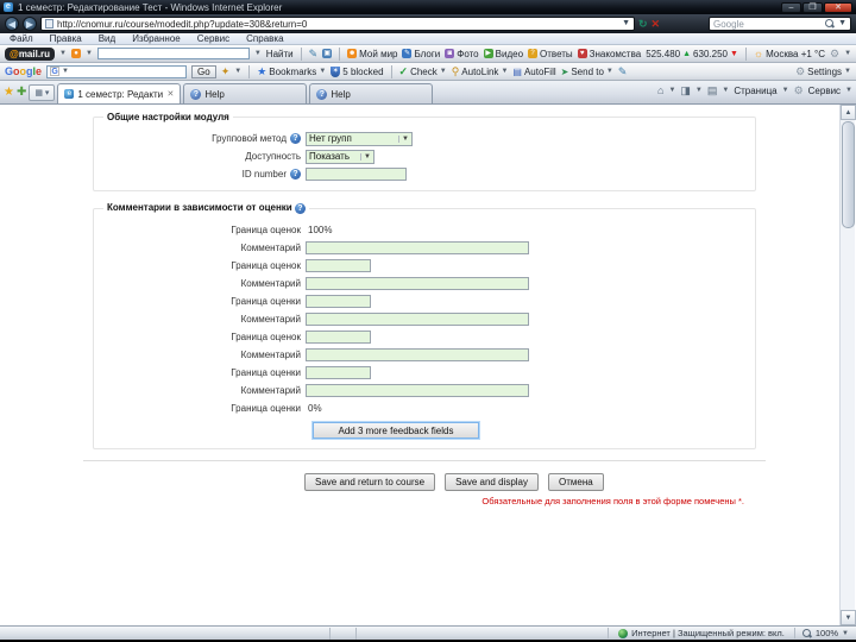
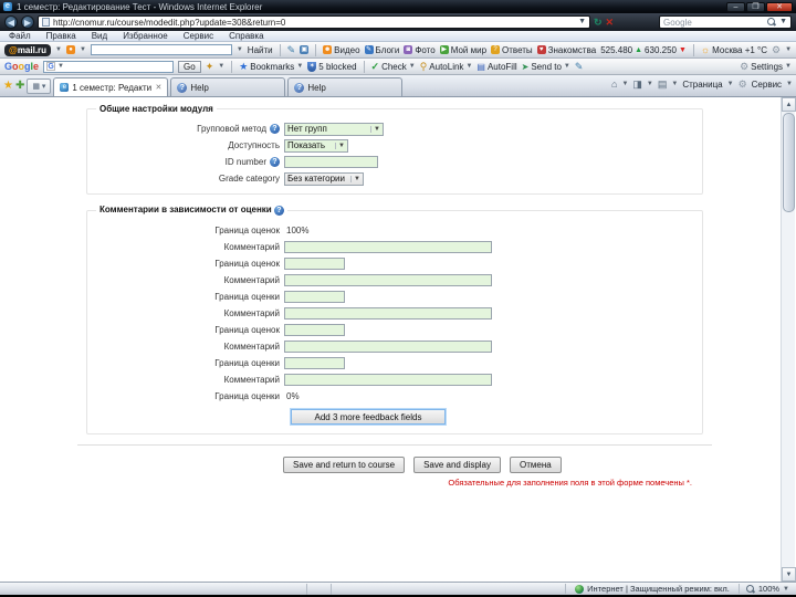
  1 семестр: Редактирование Тест - Windows Internet Explorer
  ◀
  ▶
  http://cnomur.ru/course/modedit.php?update=308&return=0
  ↻
  ✕
  Google
  Файл
  Правка
  Вид
  Избранное
  Сервис
  Справка
  @mail.ru
  Найти
  ✎
- Мой мир
+ Видео
  Блоги
  Фото
- Видео
+ Мой мир
  Ответы
  Знакомства
  525.480
  630.250
  ☼
  Москва +1 °C
  ⚙
  Google
  Go
  ✦
  ★
  Bookmarks
  5 blocked
  ✓
  Check
  ⚲
  AutoLink
  ▤
  AutoFill
  ➤
  Send to
  ✎
  ⚙
  Settings
  ★
  ✚
  1 семестр: Редакти
  Help
  Help
  ⌂
  ◨
  ▤
  Страница
  ⚙
  Сервис
  Общие настройки модуля
  Групповой метод
  Нет групп
  Доступность
  Показать
  ID number
+ Grade category
+ Без категории
  Комментарии в зависимости от оценки
  Граница оценок
  100%
  Комментарий
  Граница оценок
  Комментарий
  Граница оценки
  Комментарий
  Граница оценок
  Комментарий
  Граница оценки
  Комментарий
  Граница оценки
  0%
  Add 3 more feedback fields
  Save and return to course
  Save and display
  Отмена
  Обязательные для заполнения поля в этой форме помечены *.
  Интернет | Защищенный режим: вкл.
  100%
